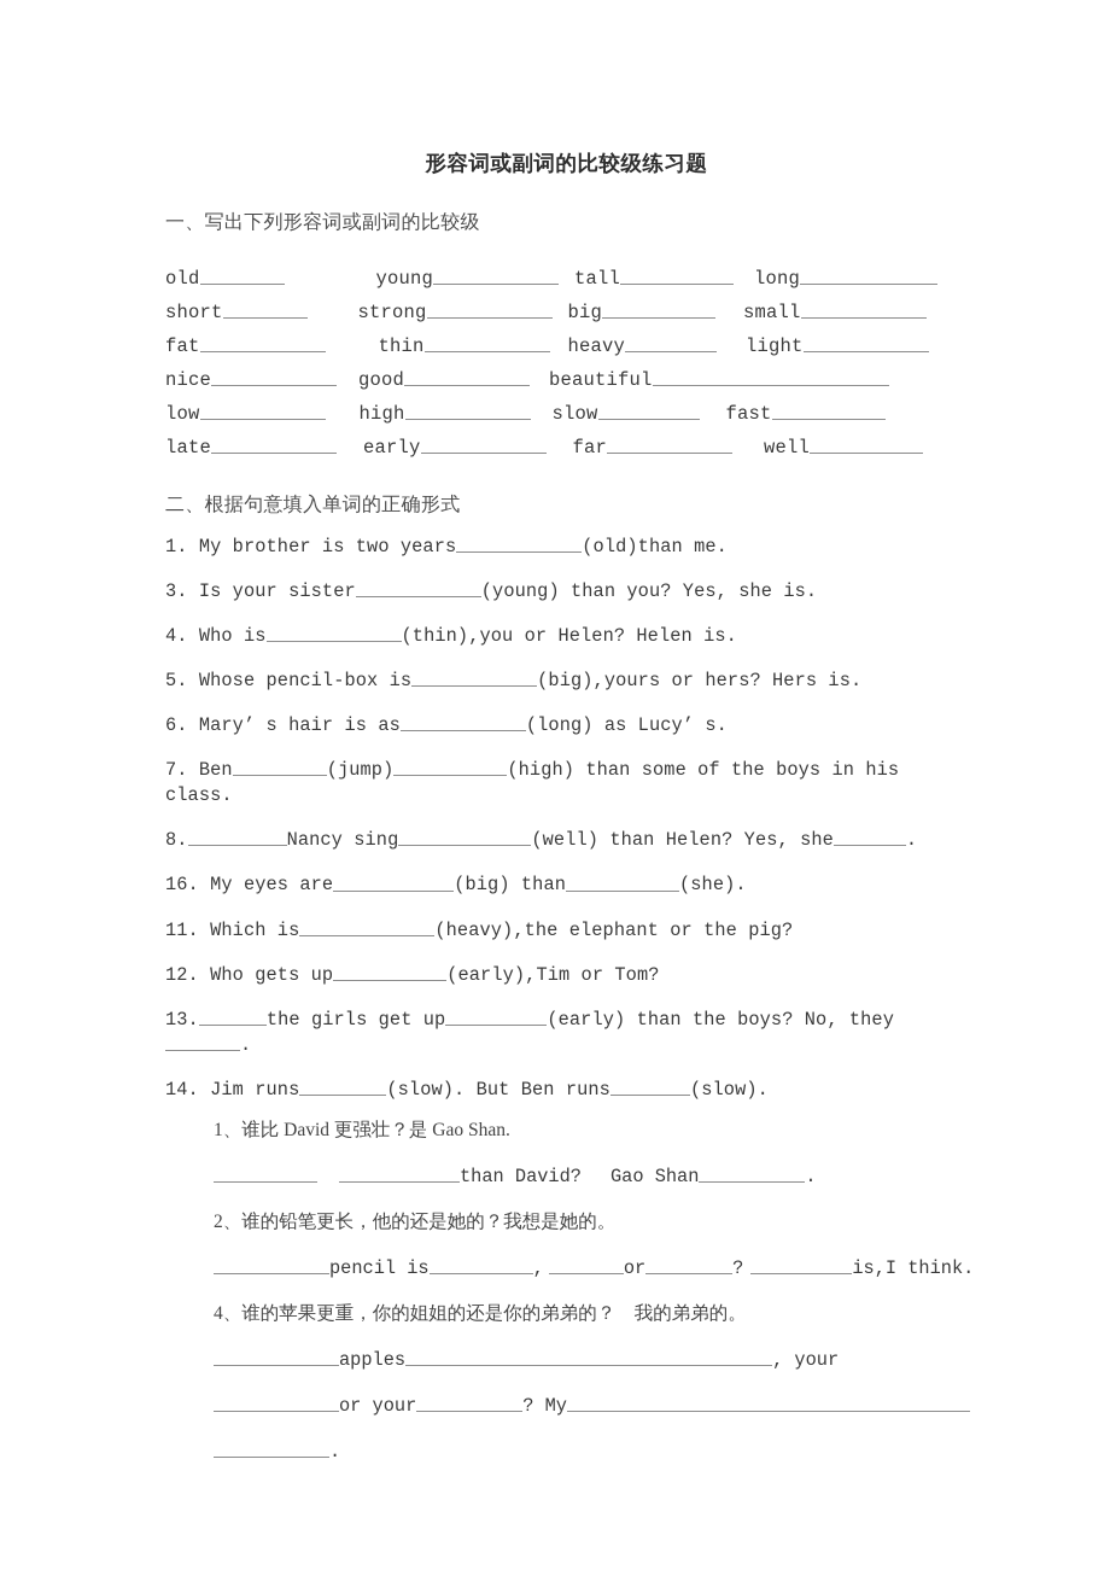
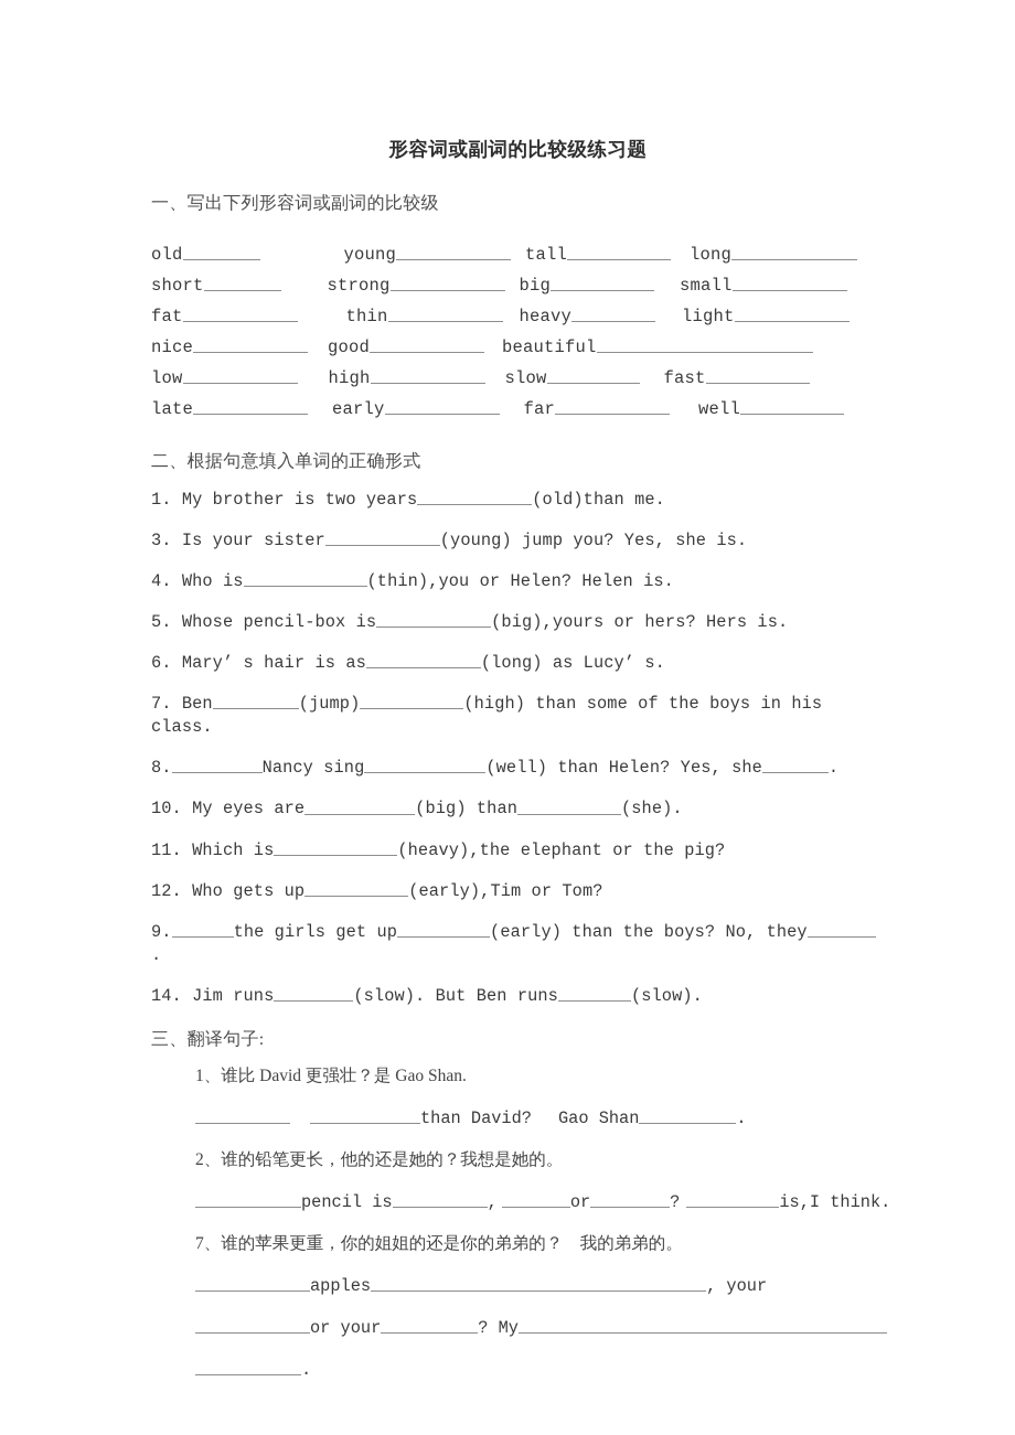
  形容词或副词的比较级练习题
  一、写出下列形容词或副词的比较级
  old young tall long
  short strong big small
  fat thin heavy light
  nice good beautiful
  low high slow fast
  late early far well
  二、根据句意填入单词的正确形式
  1. My brother is two years (old)than me.
- 3. Is your sister (young) than you? Yes, she is.
+ 3. Is your sister (young) jump you? Yes, she is.
  4. Who is (thin),you or Helen? Helen is.
  5. Whose pencil-box is (big),yours or hers? Hers is.
  6. Mary’ s hair is as (long) as Lucy’ s.
  7. Ben (jump) (high) than some of the boys in his class.
  8. Nancy sing (well) than Helen? Yes, she .
- 16. My eyes are (big) than (she).
+ 10. My eyes are (big) than (she).
  11. Which is (heavy),the elephant or the pig?
  12. Who gets up (early),Tim or Tom?
- 13. the girls get up (early) than the boys? No, they.
+ 9. the girls get up (early) than the boys? No, they.
  14. Jim runs (slow). But Ben runs (slow).
+ 三、翻译句子:
  1、谁比 David 更强壮？是 Gao Shan.
  than David? Gao Shan .
  2、谁的铅笔更长，他的还是她的？我想是她的。
  pencil is , or ? is,I think.
- 4、谁的苹果更重，你的姐姐的还是你的弟弟的？ 我的弟弟的。
+ 7、谁的苹果更重，你的姐姐的还是你的弟弟的？ 我的弟弟的。
  apples , your
  or your ? My
  .
